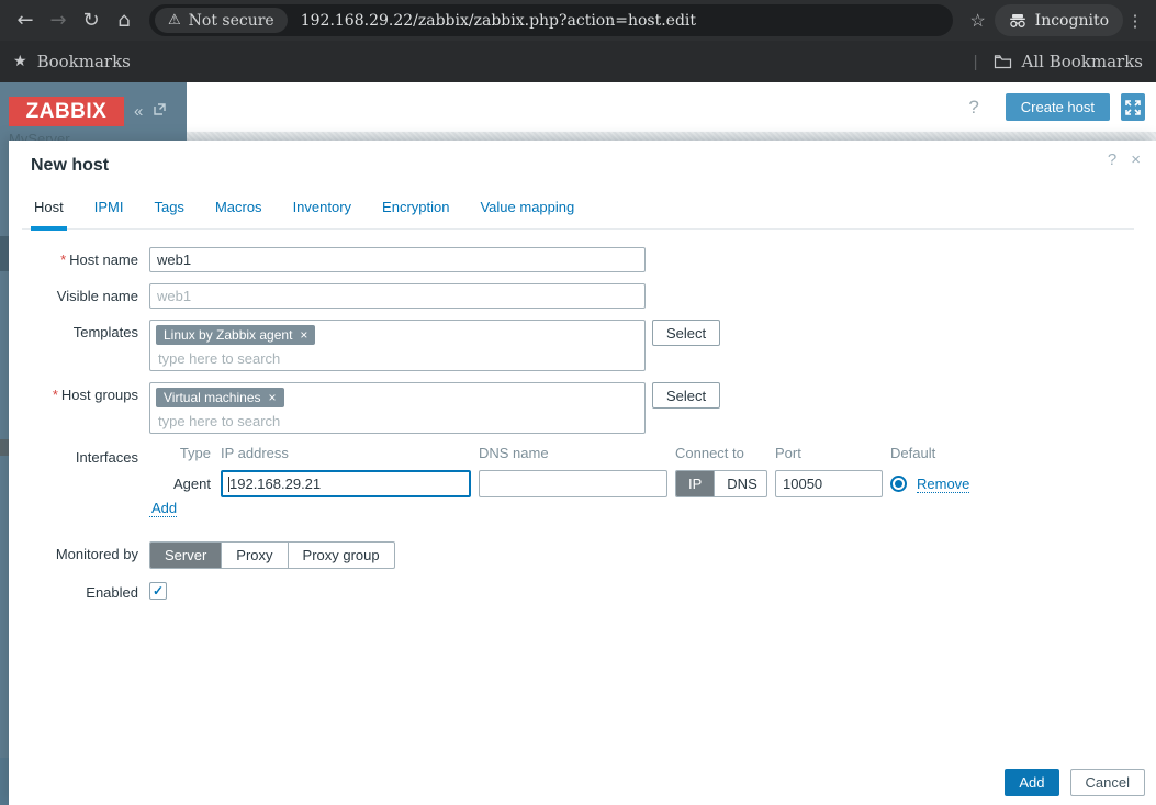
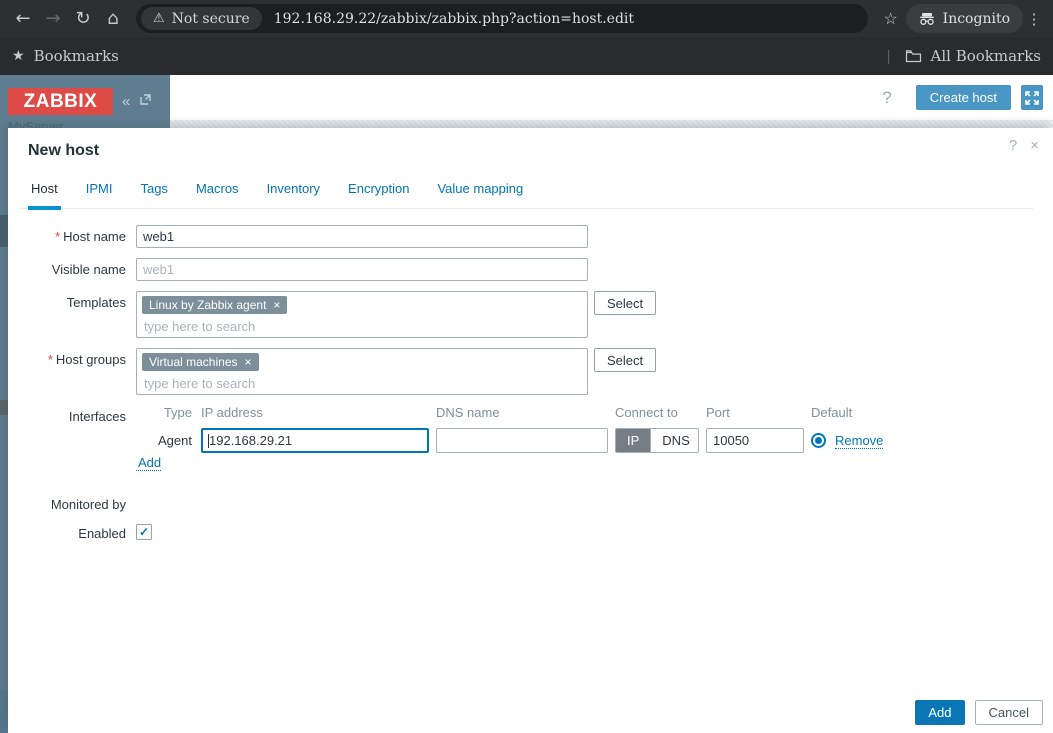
  ←
  →
  ↻
  ⌂
  ⚠
  Not secure
  192.168.29.22/zabbix/zabbix.php?action=host.edit
  ☆
  Incognito
  ⋮
  ★
  Bookmarks
  |
  All Bookmarks
  ZABBIX
  «
  MyServer
  ?
  Create host
  ?
  ×
  New host
  Host
  IPMI
  Tags
  Macros
  Inventory
  Encryption
  Value mapping
  * Host name
  web1
  Visible name
  web1
  Templates
  Linux by Zabbix agent
  ×
  type here to search
  Select
  * Host groups
  Virtual machines
  ×
  type here to search
  Select
  Interfaces
  Type
  IP address
  DNS name
  Connect to
  Port
  Default
  Agent
  192.168.29.21
  IP
  DNS
  10050
  Remove
  Add
  Monitored by
- Server
- Proxy
- Proxy group
  Enabled
  Add
  Cancel
